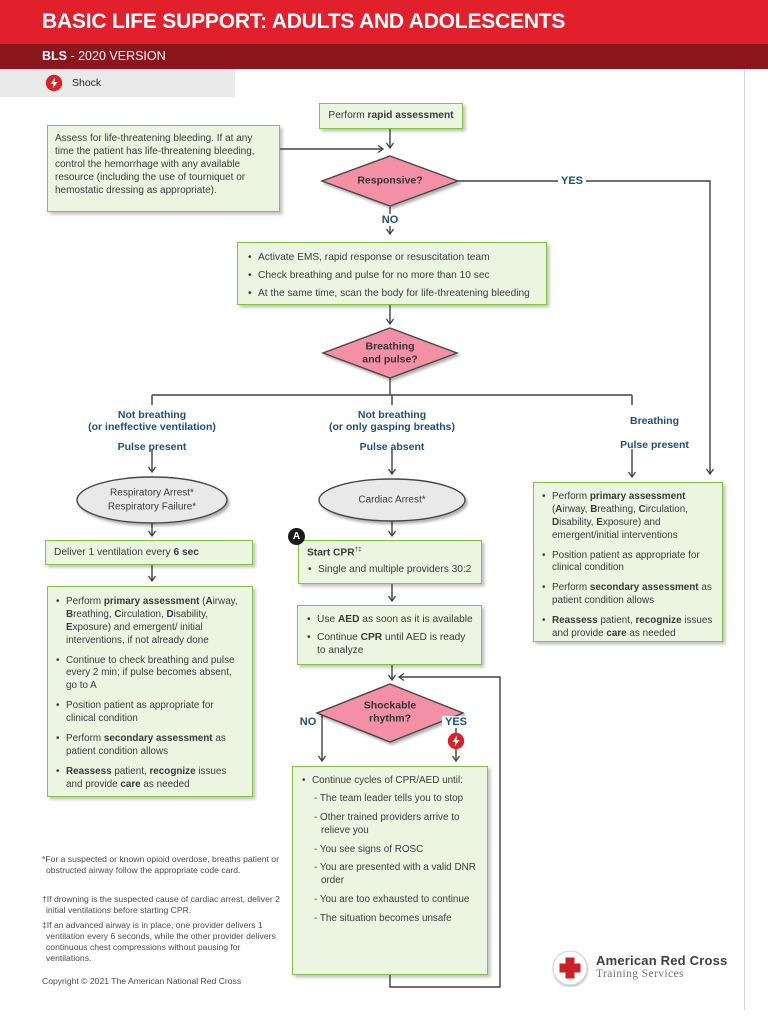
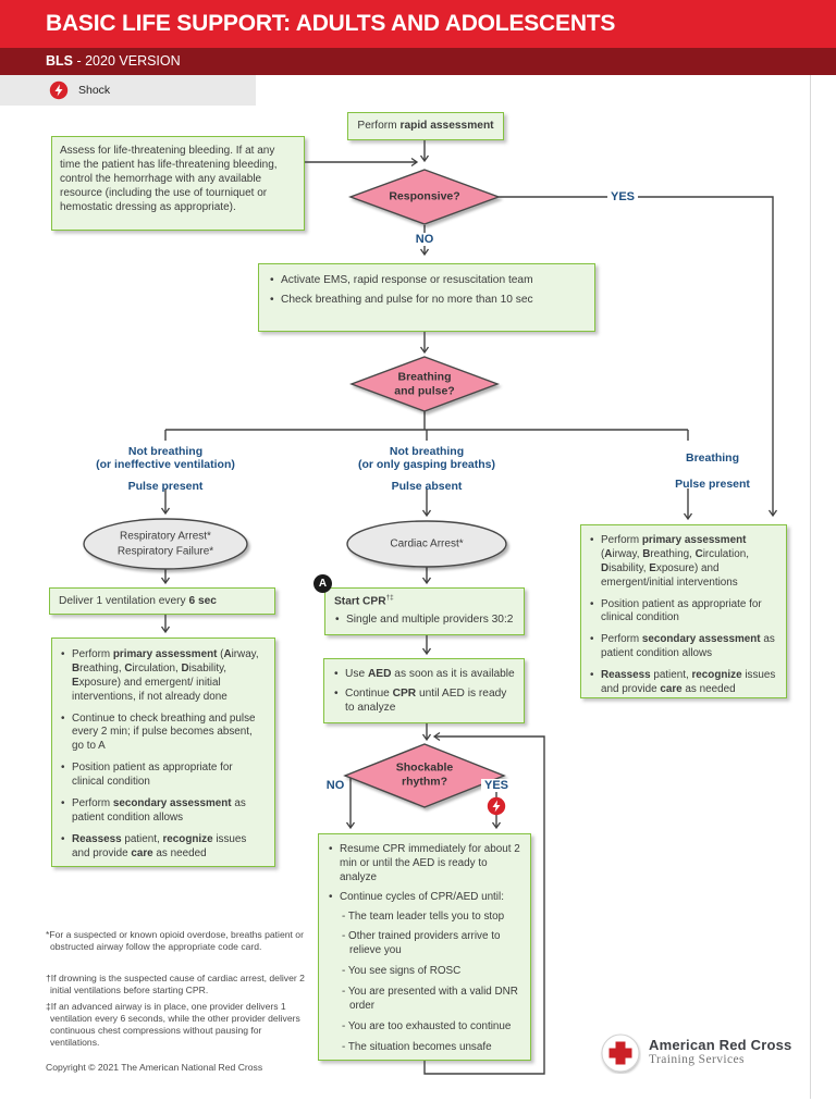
  BASIC LIFE SUPPORT: ADULTS AND ADOLESCENTS
  BLS - 2020 VERSION
  Shock
  Responsive?
  Breathing
  and pulse?
  Shockable
  rhythm?
  Respiratory Arrest*
  Respiratory Failure*
  Cardiac Arrest*
  YES
  NO
  NO
  YES
  Perform rapid assessment
  Assess for life-threatening bleeding. If at any time the patient has life-threatening bleeding, control the hemorrhage with any available resource (including the use of tourniquet or hemostatic dressing as appropriate).
  Activate EMS, rapid response or resuscitation team
  Check breathing and pulse for no more than 10 sec
- At the same time, scan the body for life-threatening bleeding
  Deliver 1 ventilation every 6 sec
  Perform primary assessment (Airway, Breathing, Circulation, Disability, Exposure) and emergent/ initial interventions, if not already done
  Continue to check breathing and pulse every 2 min; if pulse becomes absent, go to A
  Position patient as appropriate for clinical condition
  Perform secondary assessment as patient condition allows
  Reassess patient, recognize issues and provide care as needed
  A
  Start CPR
  Single and multiple providers 30:2
  Use AED as soon as it is available
  Continue CPR until AED is ready to analyze
+ Resume CPR immediately for about 2 min or until the AED is ready to analyze
  Continue cycles of CPR/AED until:
  - The team leader tells you to stop
  - Other trained providers arrive to relieve you
  - You see signs of ROSC
  - You are presented with a valid DNR order
  - You are too exhausted to continue
  - The situation becomes unsafe
  Perform primary assessment (Airway, Breathing, Circulation, Disability, Exposure) and emergent/initial interventions
  Position patient as appropriate for clinical condition
  Perform secondary assessment as patient condition allows
  Reassess patient, recognize issues and provide care as needed
  Not breathing
  (or ineffective ventilation)
  Pulse present
  Not breathing
  (or only gasping breaths)
  Pulse absent
  Breathing
  Pulse present
  *For a suspected or known opioid overdose, breaths patient or obstructed airway follow the appropriate code card.
  †If drowning is the suspected cause of cardiac arrest, deliver 2 initial ventilations before starting CPR.
  ‡If an advanced airway is in place, one provider delivers 1 ventilation every 6 seconds, while the other provider delivers continuous chest compressions without pausing for ventilations.
  Copyright © 2021 The American National Red Cross
  American Red Cross
  Training Services
